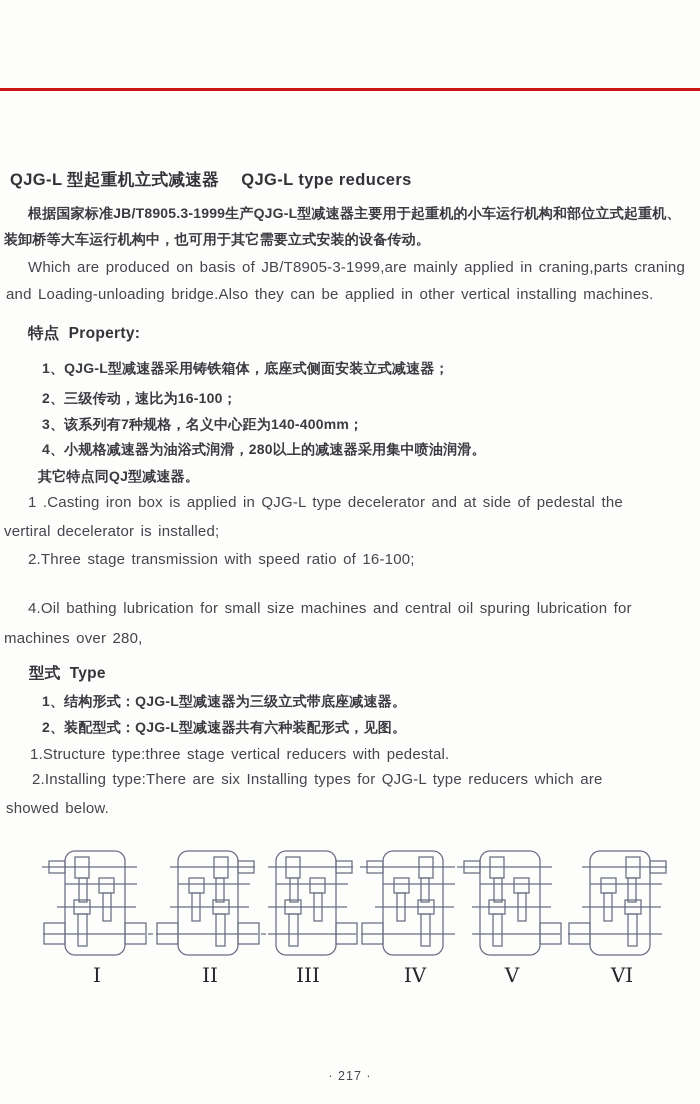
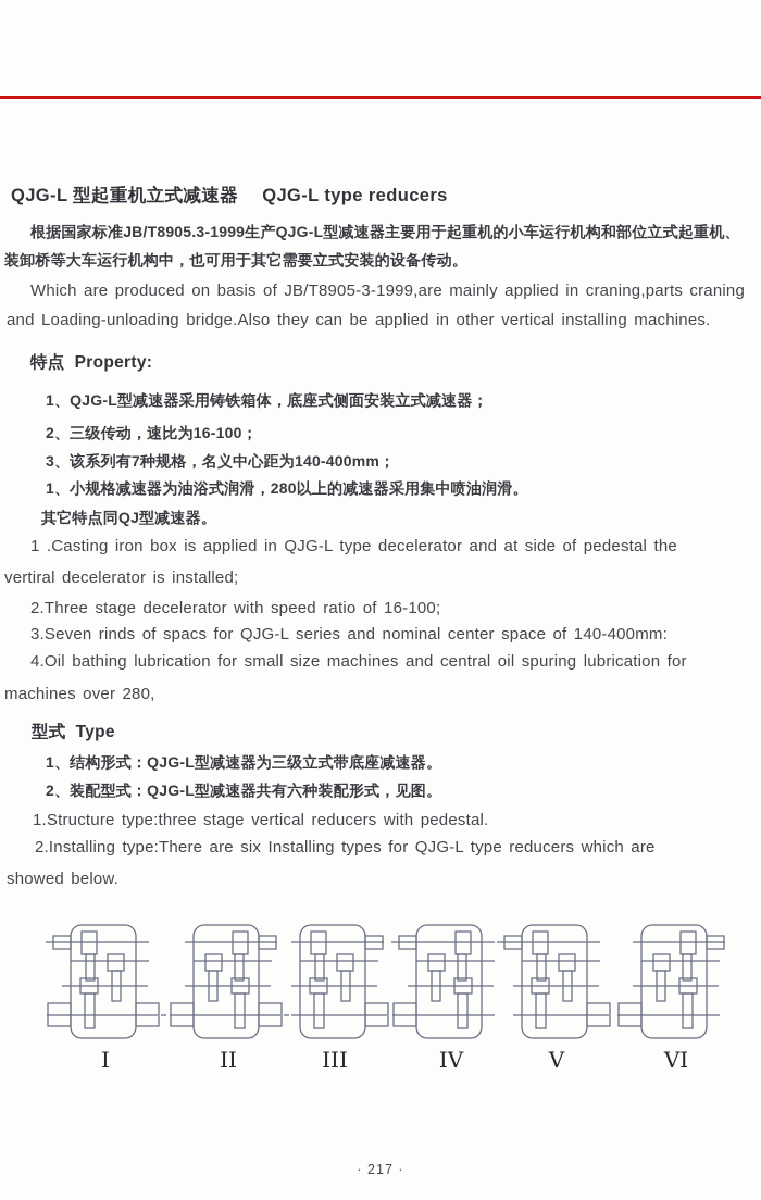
  QJG-L 型起重机立式减速器 QJG-L type reducers
  根据国家标准JB/T8905.3-1999生产QJG-L型减速器主要用于起重机的小车运行机构和部位立式起重机、
  装卸桥等大车运行机构中，也可用于其它需要立式安装的设备传动。
  Which are produced on basis of JB/T8905-3-1999,are mainly applied in craning,parts craning
  and Loading-unloading bridge.Also they can be applied in other vertical installing machines.
  特点 Property:
  1、QJG-L型减速器采用铸铁箱体，底座式侧面安装立式减速器；
  2、三级传动，速比为16-100；
  3、该系列有7种规格，名义中心距为140-400mm；
- 4、小规格减速器为油浴式润滑，280以上的减速器采用集中喷油润滑。
+ 1、小规格减速器为油浴式润滑，280以上的减速器采用集中喷油润滑。
  其它特点同QJ型减速器。
  1 .Casting iron box is applied in QJG-L type decelerator and at side of pedestal the
  vertiral decelerator is installed;
- 2.Three stage transmission with speed ratio of 16-100;
+ 2.Three stage decelerator with speed ratio of 16-100;
+ 3.Seven rinds of spacs for QJG-L series and nominal center space of 140-400mm:
  4.Oil bathing lubrication for small size machines and central oil spuring lubrication for
  machines over 280,
  型式 Type
  1、结构形式：QJG-L型减速器为三级立式带底座减速器。
  2、装配型式：QJG-L型减速器共有六种装配形式，见图。
  1.Structure type:three stage vertical reducers with pedestal.
  2.Installing type:There are six Installing types for QJG-L type reducers which are
  showed below.
  I
  II
  III
  IV
  V
  VI
  · 217 ·
